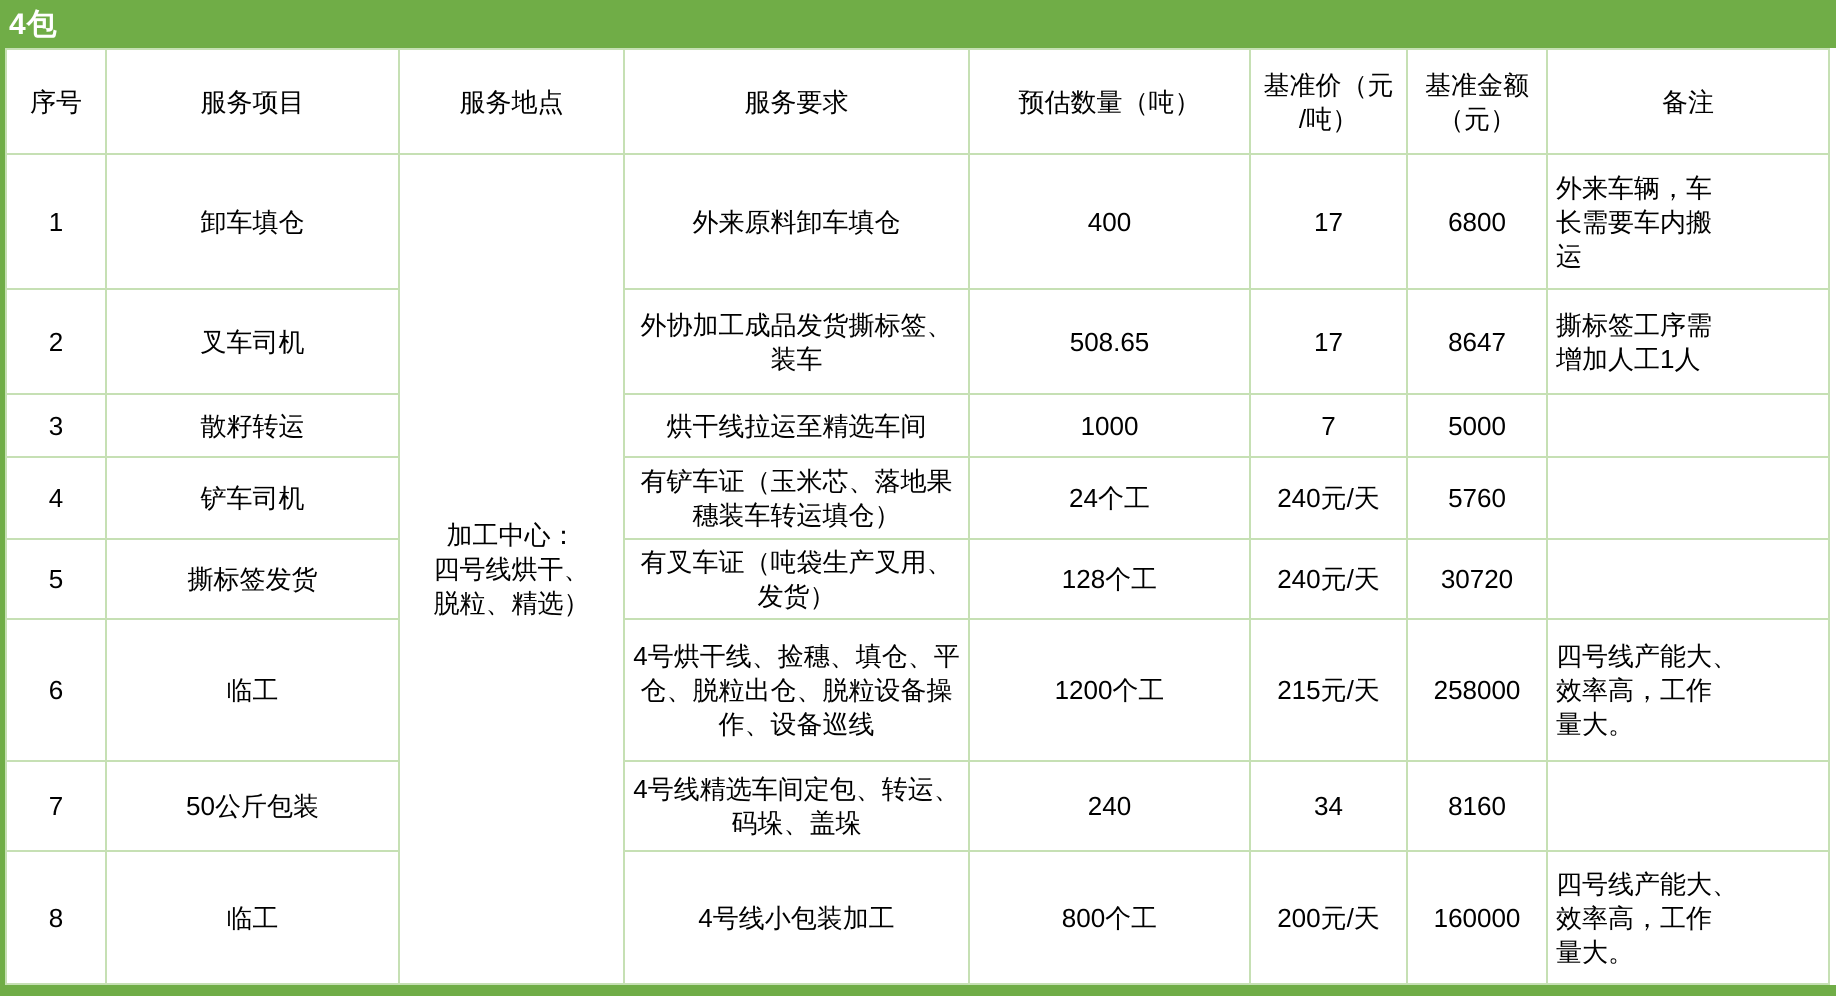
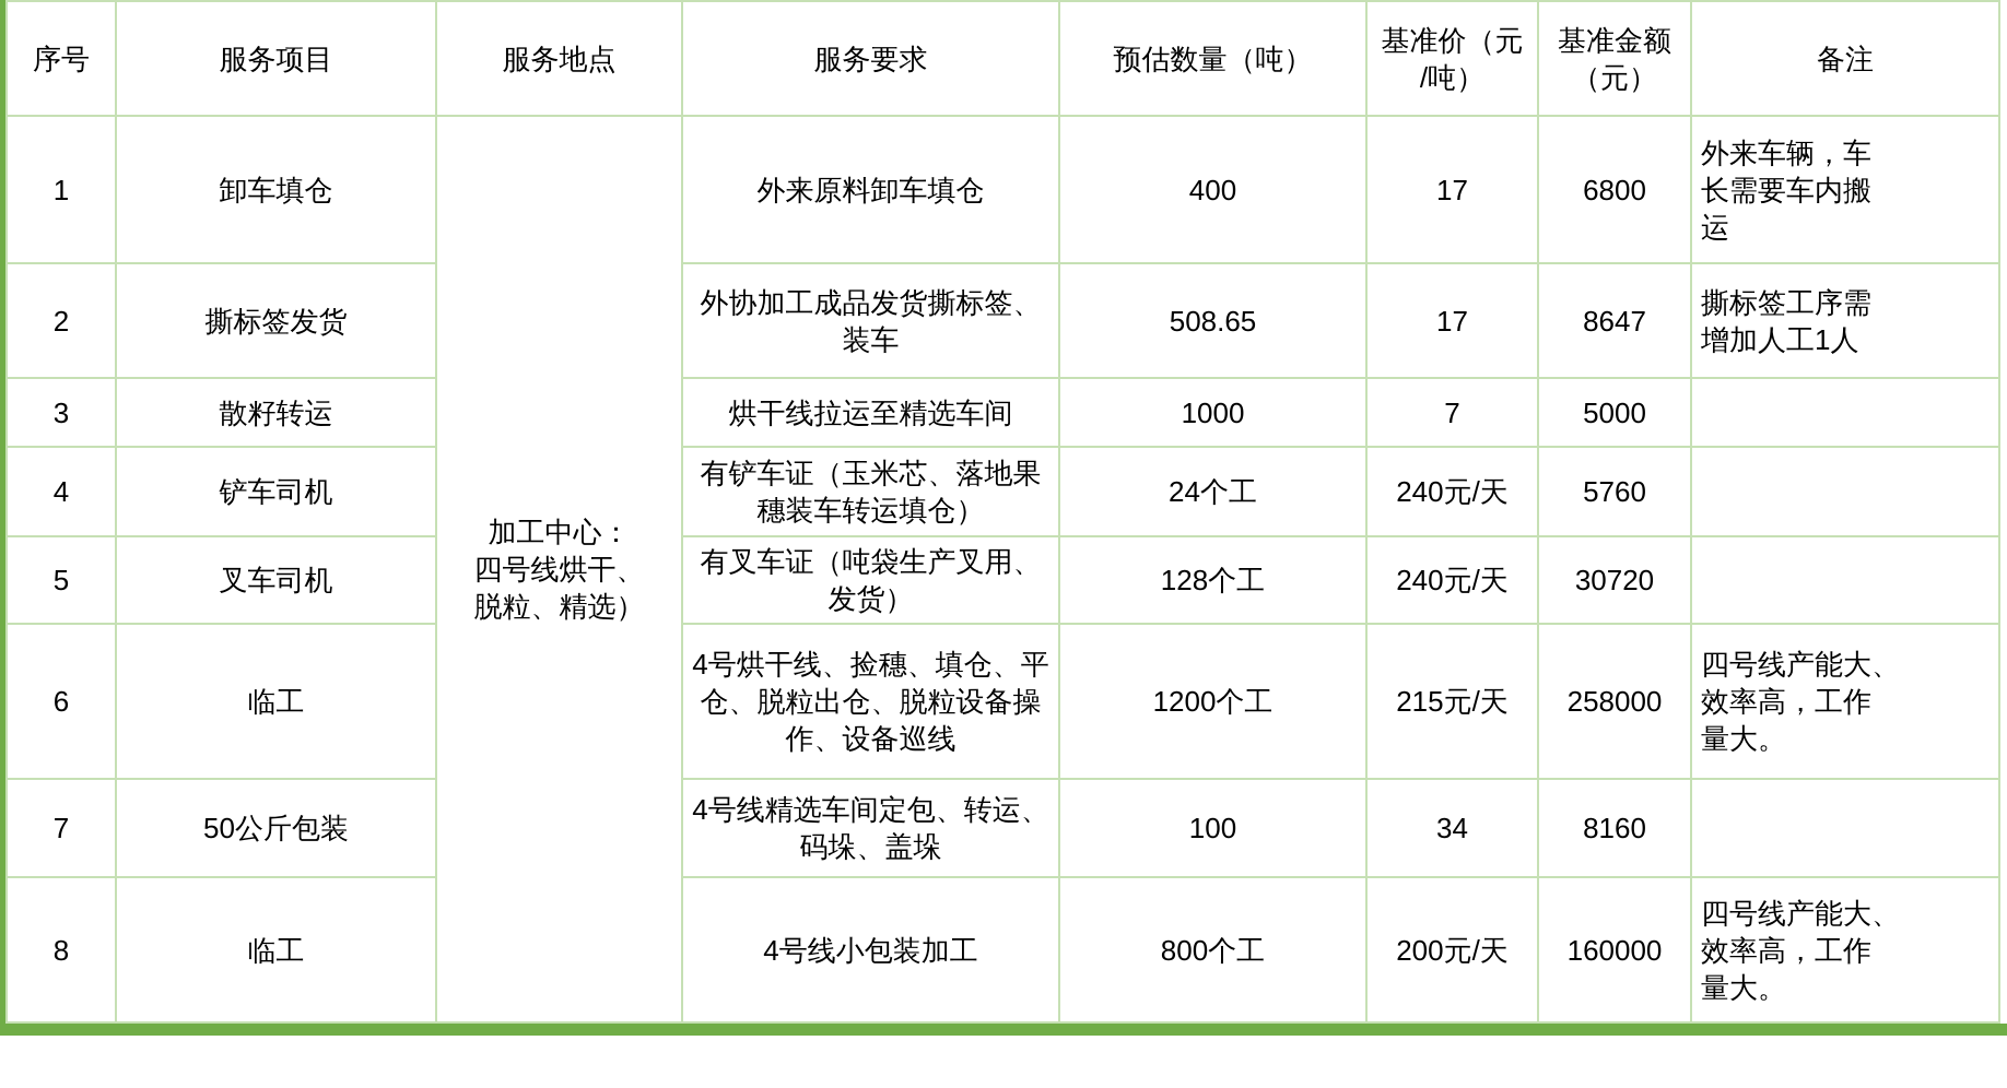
- 4包
  序号	服务项目	服务地点	服务要求	预估数量（吨）	基准价（元 /吨）	基准金额 （元）	备注
  1	卸车填仓	加工中心： 四号线烘干、 脱粒、精选）	外来原料卸车填仓	400	17	6800	外来车辆，车 长需要车内搬 运
- 2	叉车司机	外协加工成品发货撕标签、 装车	508.65	17	8647	撕标签工序需 增加人工1人
+ 2	撕标签发货	外协加工成品发货撕标签、 装车	508.65	17	8647	撕标签工序需 增加人工1人
  3	散籽转运	烘干线拉运至精选车间	1000	7	5000
  4	铲车司机	有铲车证（玉米芯、落地果 穗装车转运填仓）	24个工	240元/天	5760
- 5	撕标签发货	有叉车证（吨袋生产叉用、 发货）	128个工	240元/天	30720
+ 5	叉车司机	有叉车证（吨袋生产叉用、 发货）	128个工	240元/天	30720
  6	临工	4号烘干线、捡穗、填仓、平 仓、脱粒出仓、脱粒设备操 作、设备巡线	1200个工	215元/天	258000	四号线产能大、 效率高，工作 量大。
- 7	50公斤包装	4号线精选车间定包、转运、 码垛、盖垛	240	34	8160
+ 7	50公斤包装	4号线精选车间定包、转运、 码垛、盖垛	100	34	8160
  8	临工	4号线小包装加工	800个工	200元/天	160000	四号线产能大、 效率高，工作 量大。
